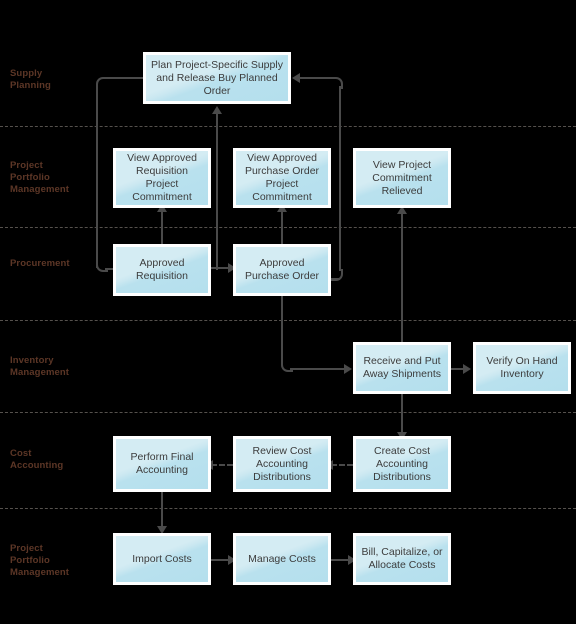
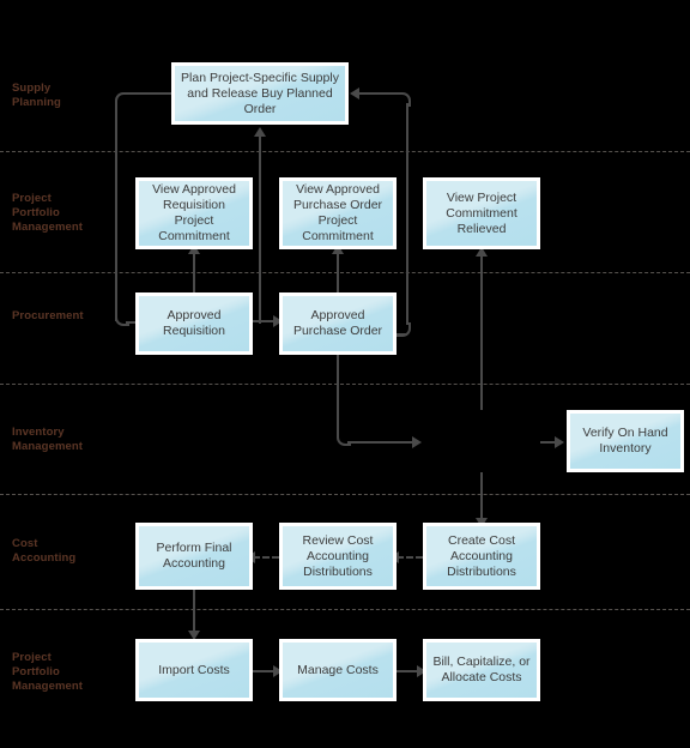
  Supply
  Planning
  Project
  Portfolio
  Management
  Procurement
  Inventory
  Management
  Cost
  Accounting
  Project
  Portfolio
  Management
  Plan Project-Specific Supply
  and Release Buy Planned
  Order
  View Approved
  Requisition Project
  Commitment
  View Approved
  Purchase Order
  Project
  Commitment
  View Project
  Commitment
  Relieved
  Approved
  Requisition
  Approved
  Purchase Order
- Receive and Put
- Away Shipments
  Verify On Hand
  Inventory
  Perform Final
  Accounting
  Review Cost
  Accounting
  Distributions
  Create Cost
  Accounting
  Distributions
  Import Costs
  Manage Costs
  Bill, Capitalize, or
  Allocate Costs
